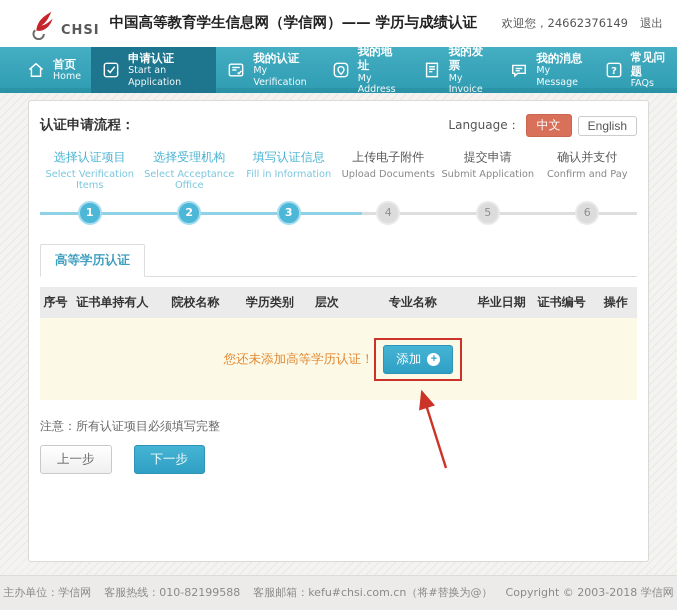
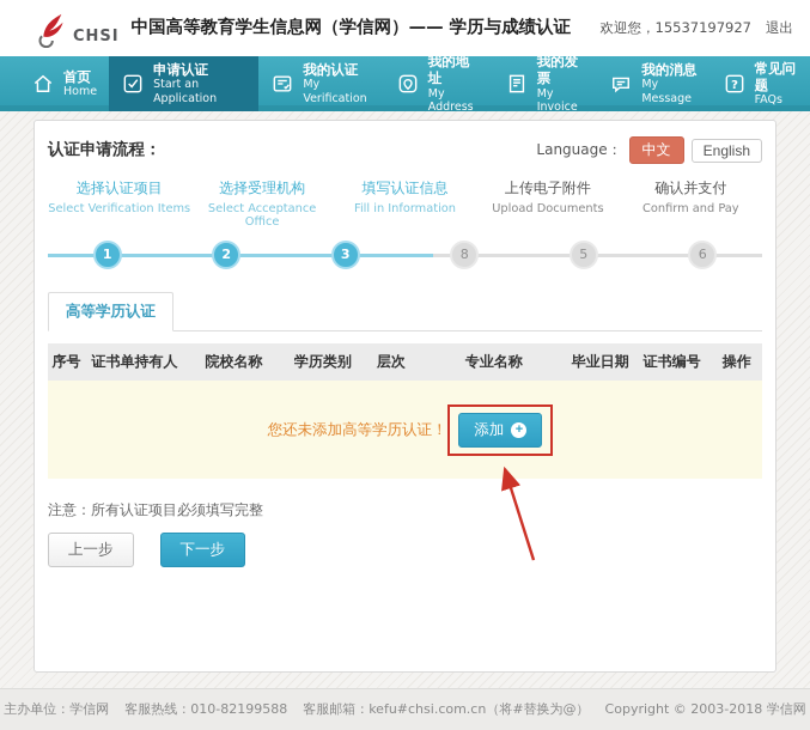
  CHSI
  中国高等教育学生信息网（学信网）—— 学历与成绩认证
- 欢迎您，24662376149
+ 欢迎您，15537197927
  退出
  首页
  Home
  申请认证
  Start an Application
  我的认证
  My Verification
  我的地址
  My Address
  我的发票
  My Invoice
  我的消息
  My Message
  ?
  常见问题
  FAQs
  认证申请流程：
  Language：
  中文
  English
  选择认证项目
  Select Verification Items
  选择受理机构
  Select Acceptance Office
  填写认证信息
  Fill in Information
  上传电子附件
  Upload Documents
- 提交申请
- Submit Application
  确认并支付
  Confirm and Pay
  1
  2
  3
- 4
+ 8
  5
  6
  高等学历认证
  序号	证书单持有人	院校名称	学历类别	层次	专业名称	毕业日期	证书编号	操作
  您还未添加高等学历认证！ 添加 +
  注意：所有认证项目必须填写完整
  上一步
  下一步
  主办单位：学信网
  客服热线：010-82199588
  客服邮箱：kefu#chsi.com.cn（将#替换为@）
  Copyright © 2003-2018 学信网
